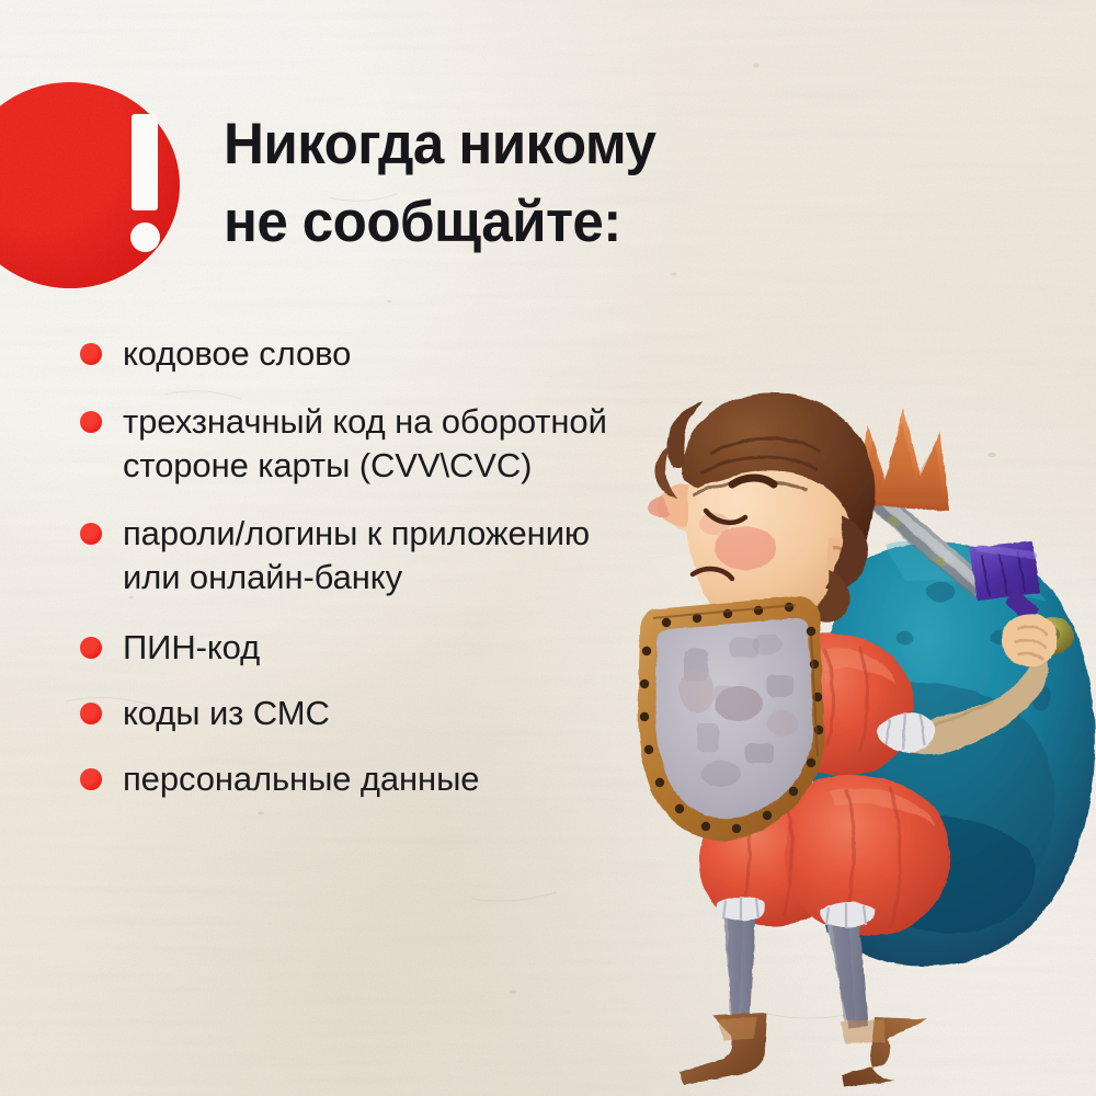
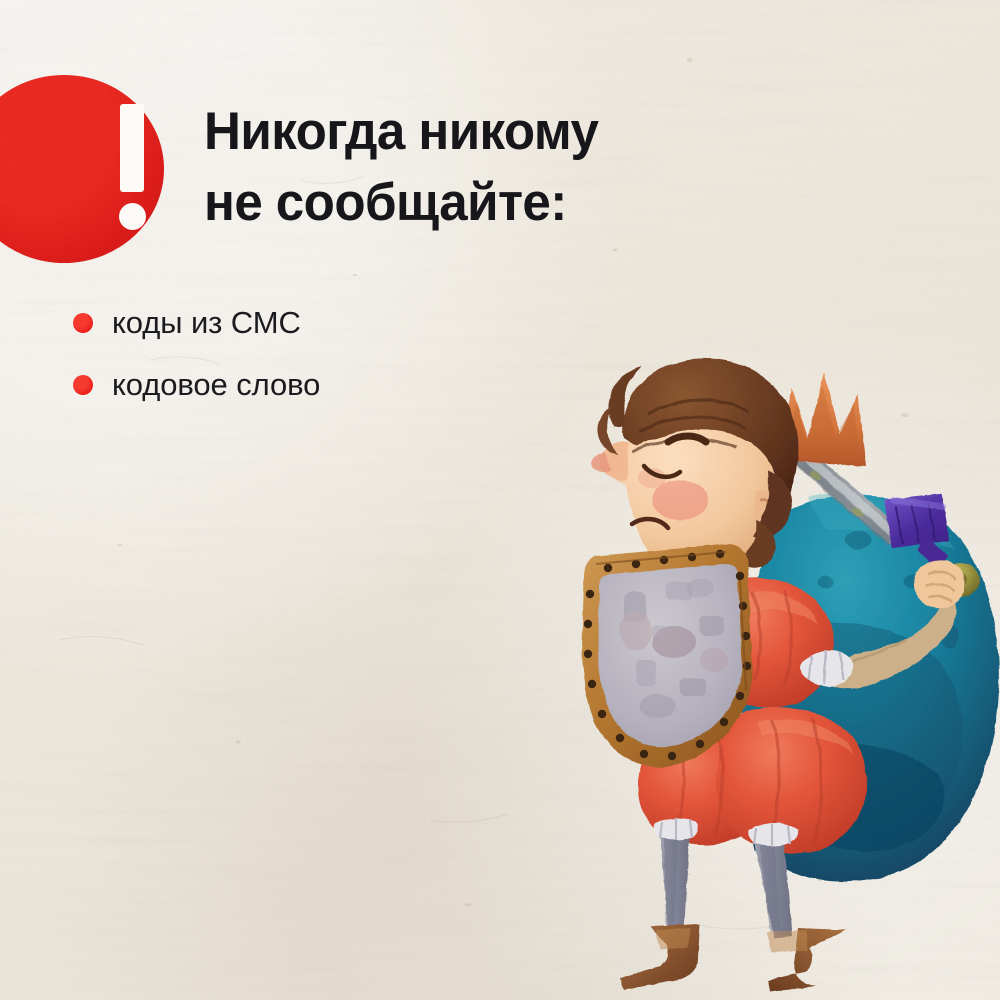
  Никогда никому
  не сообщайте:
- кодовое слово
+ коды из СМС
- трехзначный код на оборотной
- стороне карты (CVV\CVC)
- пароли/логины к приложению
- или онлайн-банку
- ПИН-код
- коды из СМС
+ кодовое слово
- персональные данные
